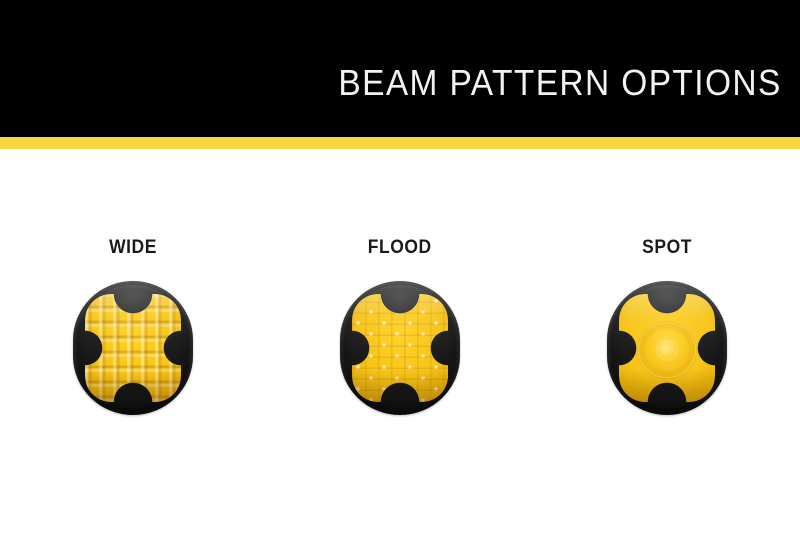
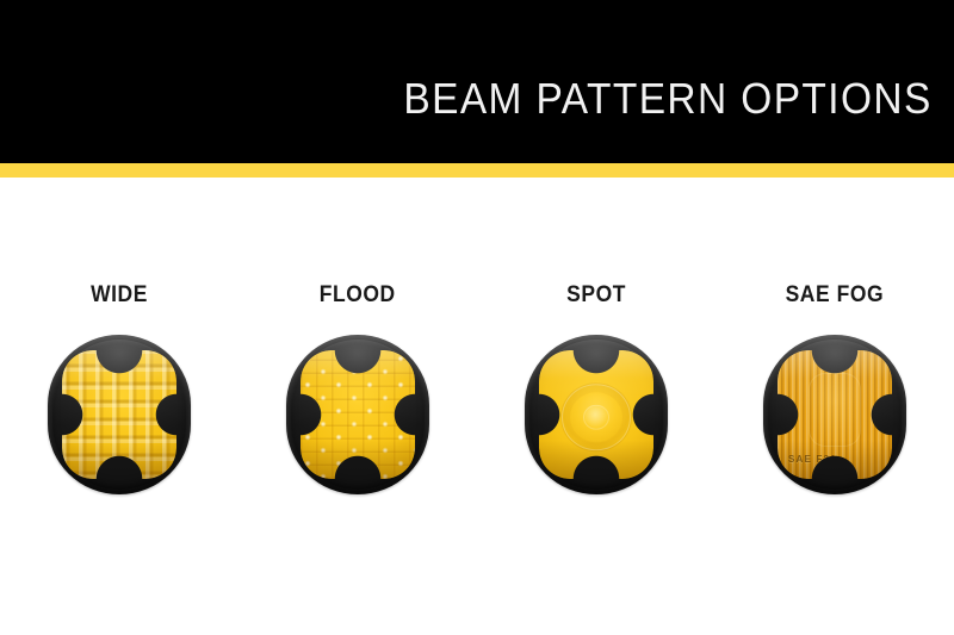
  BEAM PATTERN OPTIONS
  WIDE
  FLOOD
  SPOT
+ SAE FOG
